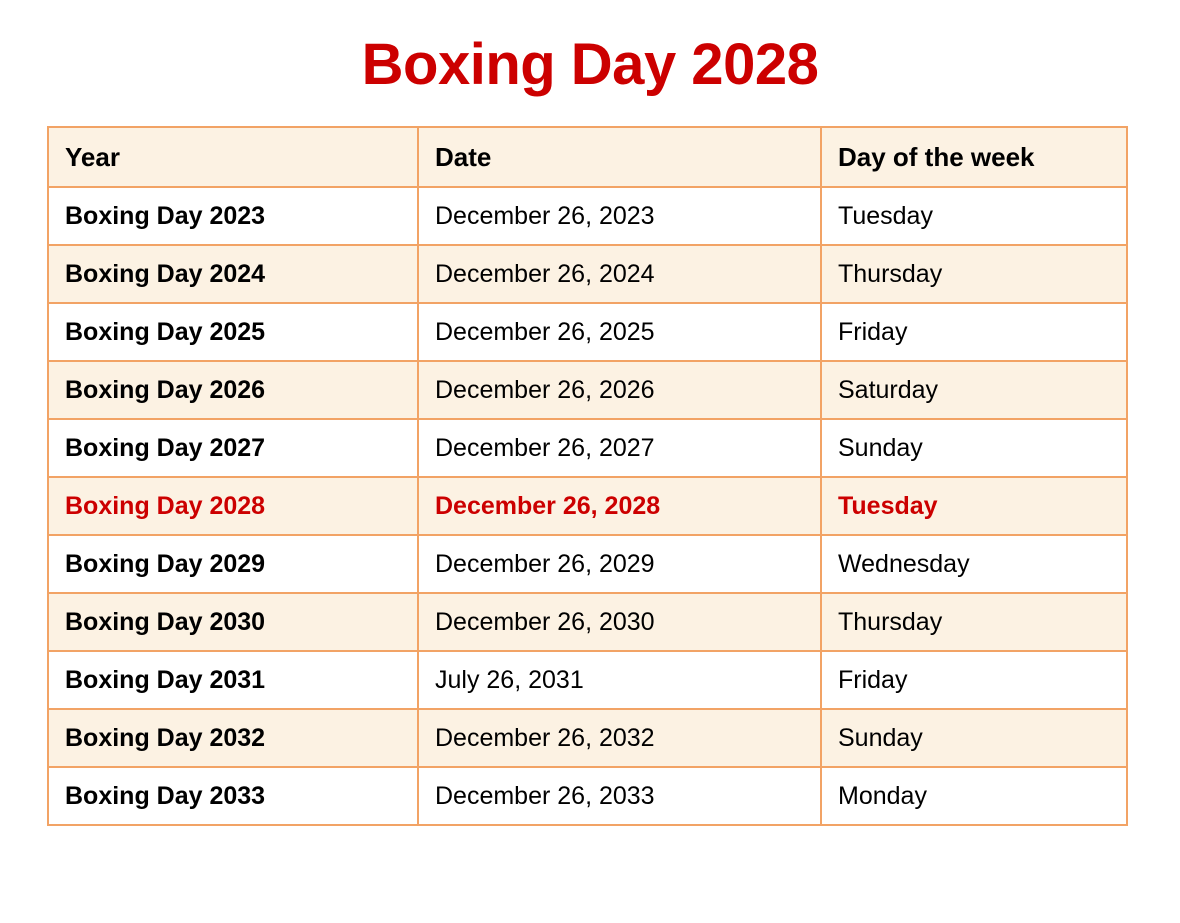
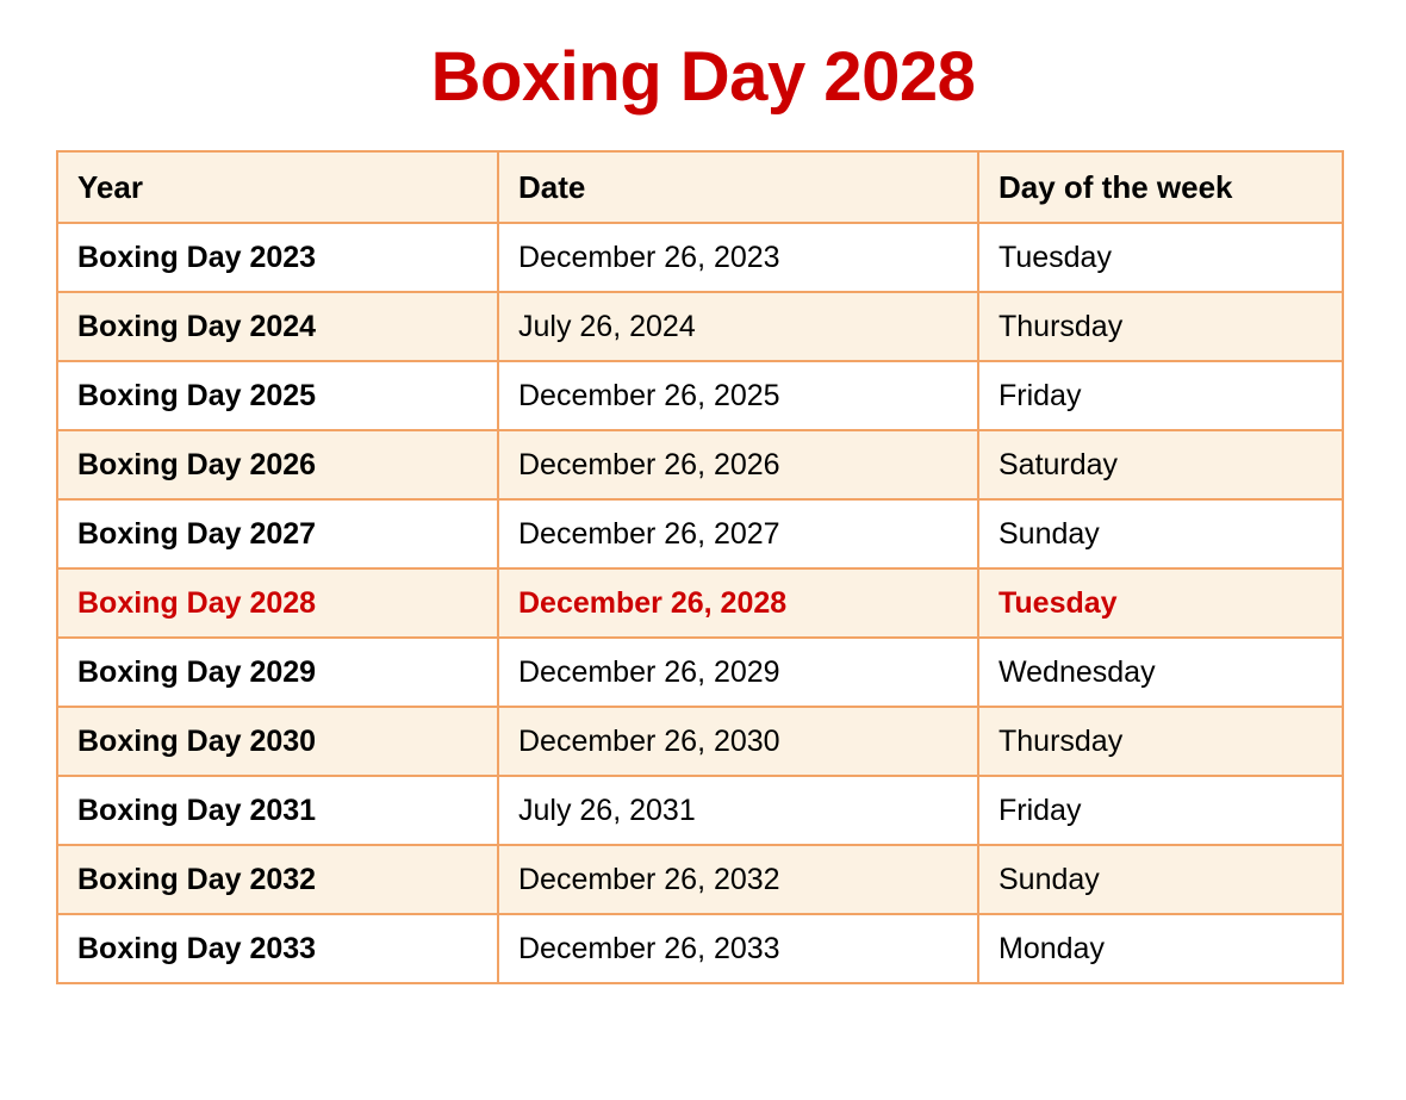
  Boxing Day 2028
  Year	Date	Day of the week
  Boxing Day 2023	December 26, 2023	Tuesday
- Boxing Day 2024	December 26, 2024	Thursday
+ Boxing Day 2024	July 26, 2024	Thursday
  Boxing Day 2025	December 26, 2025	Friday
  Boxing Day 2026	December 26, 2026	Saturday
  Boxing Day 2027	December 26, 2027	Sunday
  Boxing Day 2028	December 26, 2028	Tuesday
  Boxing Day 2029	December 26, 2029	Wednesday
  Boxing Day 2030	December 26, 2030	Thursday
  Boxing Day 2031	July 26, 2031	Friday
  Boxing Day 2032	December 26, 2032	Sunday
  Boxing Day 2033	December 26, 2033	Monday
